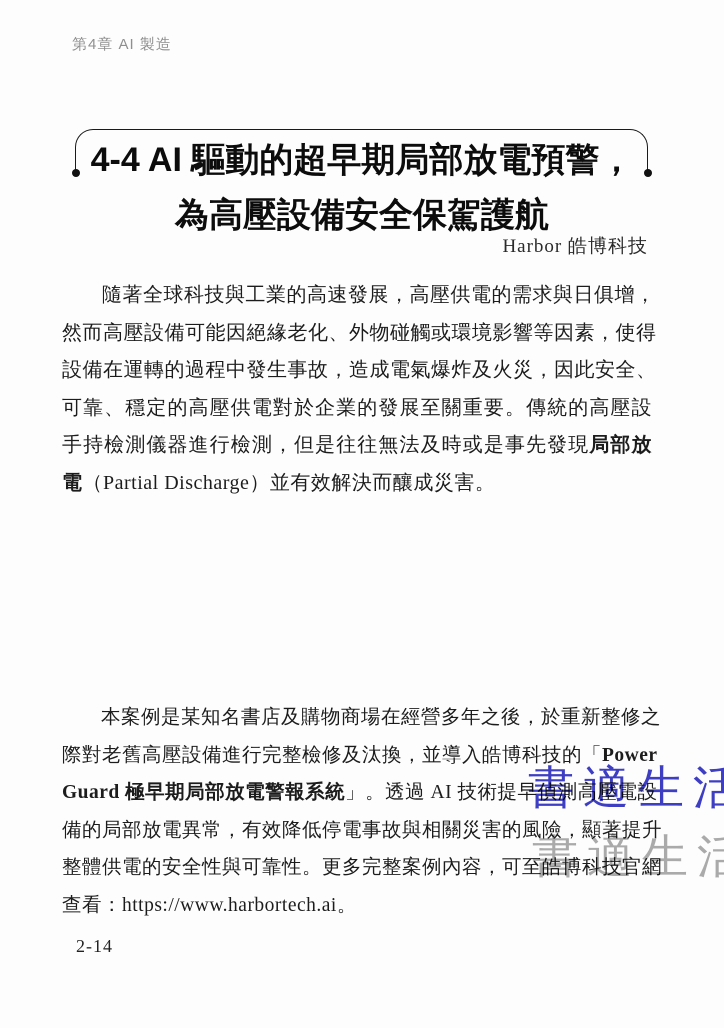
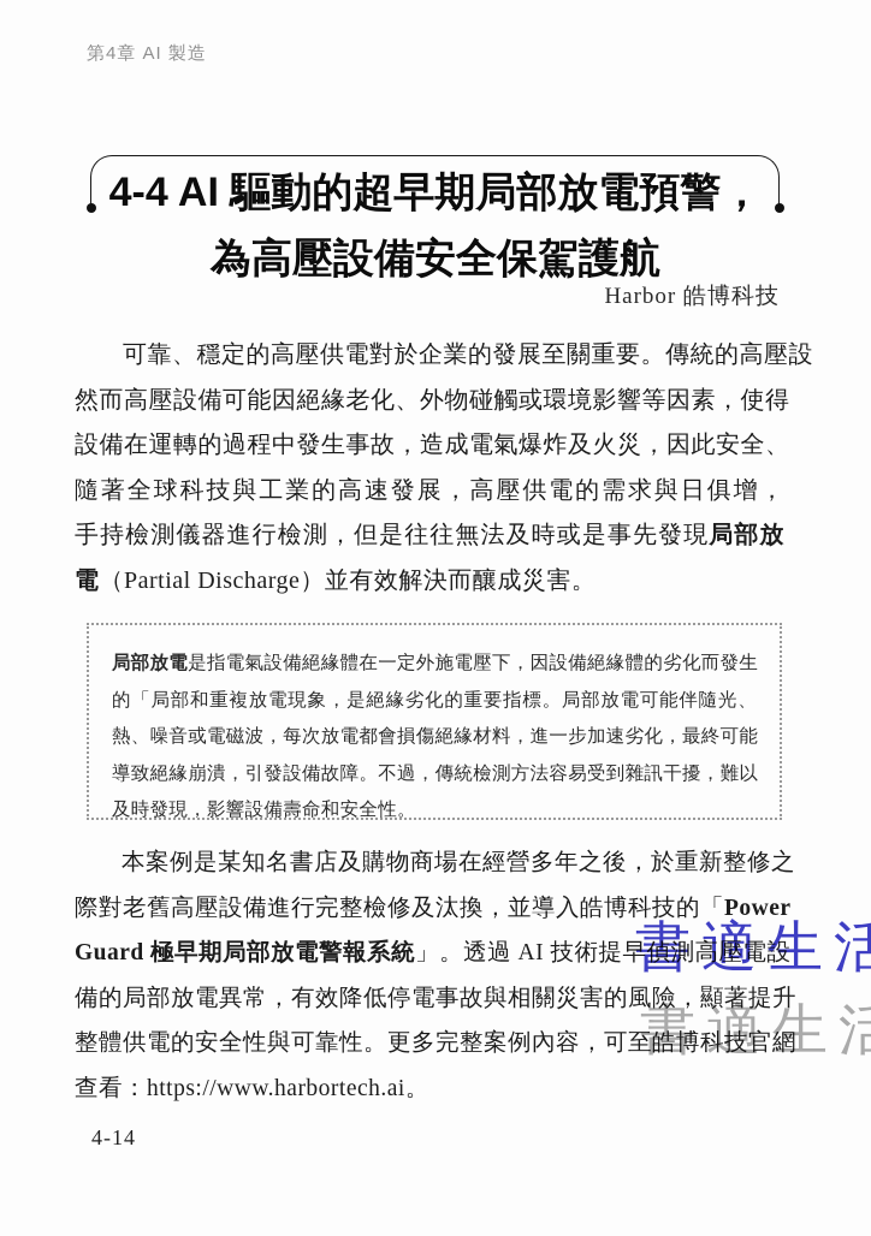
  第4章 AI 製造
  4-4 AI 驅動的超早期局部放電預警，
  為高壓設備安全保駕護航
  Harbor 皓博科技
- 隨著全球科技與工業的高速發展，高壓供電的需求與日俱增，
+ 可靠、穩定的高壓供電對於企業的發展至關重要。傳統的高壓設
  然而高壓設備可能因絕緣老化、外物碰觸或環境影響等因素，使得
  設備在運轉的過程中發生事故，造成電氣爆炸及火災，因此安全、
- 可靠、穩定的高壓供電對於企業的發展至關重要。傳統的高壓設
+ 隨著全球科技與工業的高速發展，高壓供電的需求與日俱增，
  手持檢測儀器進行檢測，但是往往無法及時或是事先發現局部放
  電（Partial Discharge）並有效解決而釀成災害。
+ 局部放電是指電氣設備絕緣體在一定外施電壓下，因設備絕緣體的劣化而發生
+ 的「局部和重複放電現象，是絕緣劣化的重要指標。局部放電可能伴隨光、
+ 熱、噪音或電磁波，每次放電都會損傷絕緣材料，進一步加速劣化，最終可能
+ 導致絕緣崩潰，引發設備故障。不過，傳統檢測方法容易受到雜訊干擾，難以
+ 及時發現，影響設備壽命和安全性。
  本案例是某知名書店及購物商場在經營多年之後，於重新整修之
  際對老舊高壓設備進行完整檢修及汰換，並導入皓博科技的「Power
  Guard 極早期局部放電警報系統」。透過 AI 技術提早偵測高壓電設
  備的局部放電異常，有效降低停電事故與相關災害的風險，顯著提升
  整體供電的安全性與可靠性。更多完整案例內容，可至皓博科技官網
  查看：https://www.harbortech.ai。
  書適生活
  書適生
- 2-14
+ 4-14
